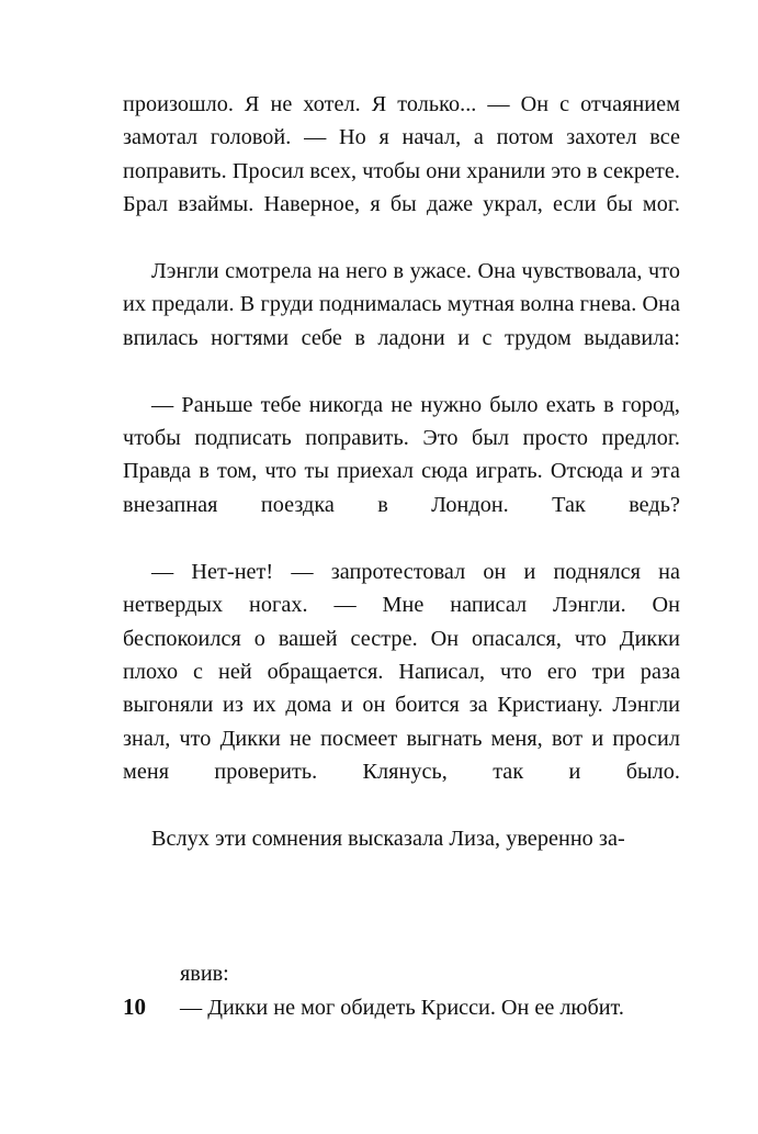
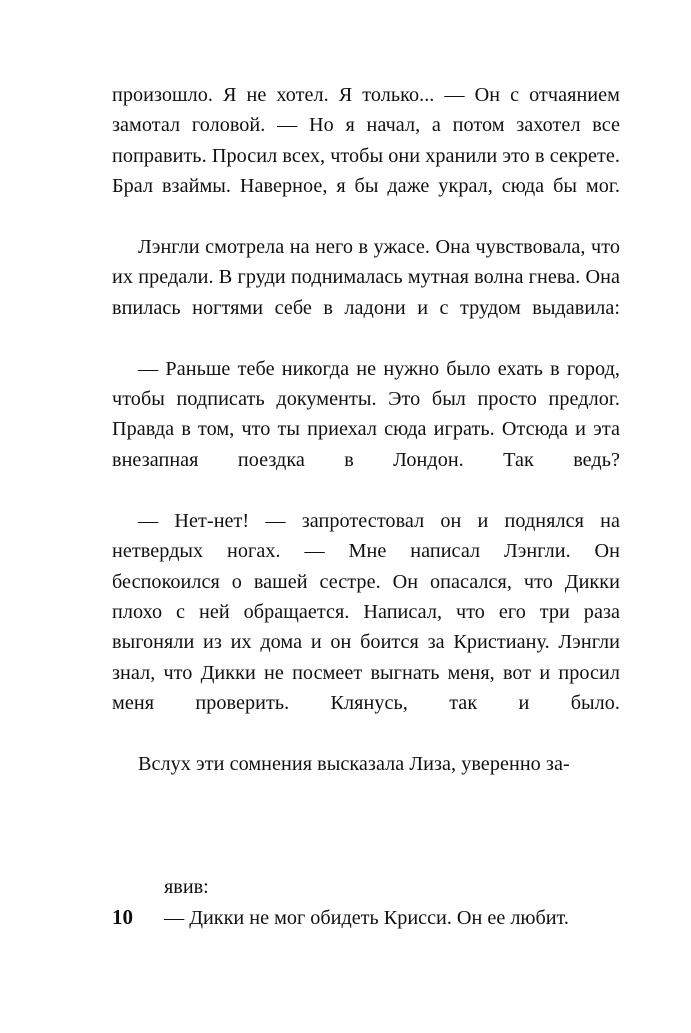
- произошло. Я не хотел. Я только... — Он с отчаянием замотал головой. — Но я начал, а потом захотел все поправить. Просил всех, чтобы они хранили это в секрете. Брал взаймы. Наверное, я бы даже украл, если бы мог.
+ произошло. Я не хотел. Я только... — Он с отчаянием замотал головой. — Но я начал, а потом захотел все поправить. Просил всех, чтобы они хранили это в секрете. Брал взаймы. Наверное, я бы даже украл, сюда бы мог.
  Лэнгли смотрела на него в ужасе. Она чувствовала, что их предали. В груди поднималась мутная волна гнева. Она впилась ногтями себе в ладони и с трудом выдавила:
- — Раньше тебе никогда не нужно было ехать в город, чтобы подписать поправить. Это был просто предлог. Правда в том, что ты приехал сюда играть. Отсюда и эта внезапная поездка в Лондон. Так ведь?
+ — Раньше тебе никогда не нужно было ехать в город, чтобы подписать документы. Это был просто предлог. Правда в том, что ты приехал сюда играть. Отсюда и эта внезапная поездка в Лондон. Так ведь?
  — Нет-нет! — запротестовал он и поднялся на нетвердых ногах. — Мне написал Лэнгли. Он беспокоился о вашей сестре. Он опасался, что Дикки плохо с ней обращается. Написал, что его три раза выгоняли из их дома и он боится за Кристиану. Лэнгли знал, что Дикки не посмеет выгнать меня, вот и просил меня проверить. Клянусь, так и было.
  Вслух эти сомнения высказала Лиза, уверенно за-
  явив:
  10
  — Дикки не мог обидеть Крисси. Он ее любит.
